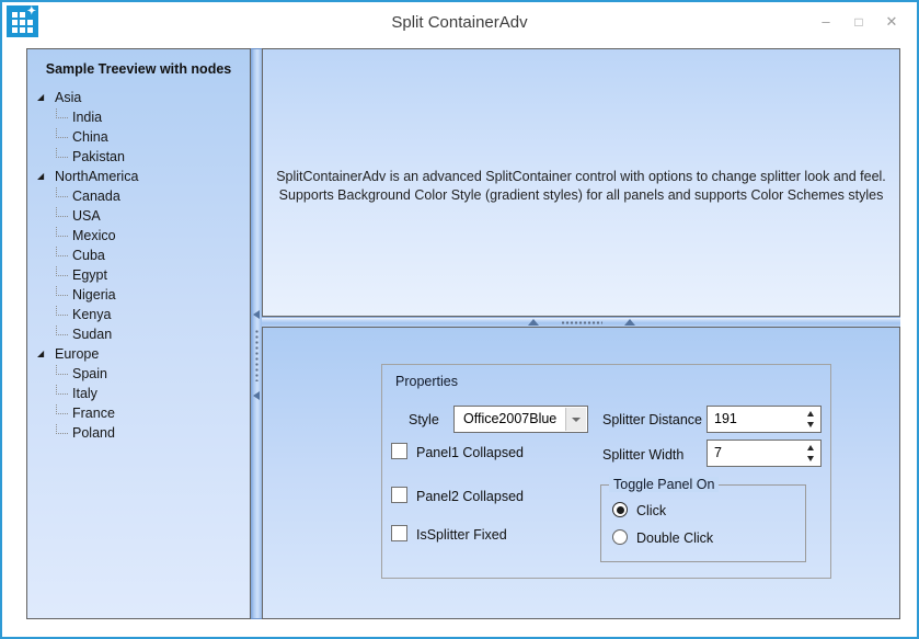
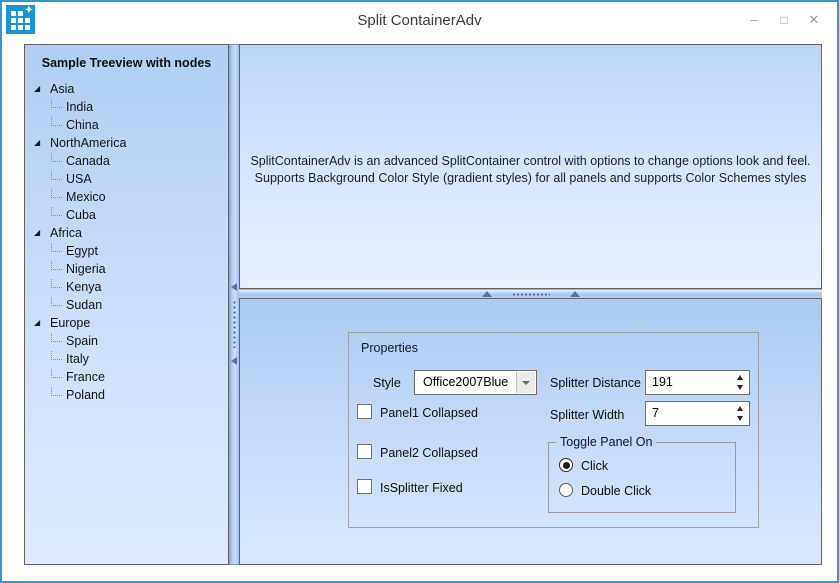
  ✦
  Split ContainerAdv
  –
  □
  ✕
  Sample Treeview with nodes
  Asia
  India
  China
- Pakistan
  NorthAmerica
  Canada
  USA
  Mexico
  Cuba
+ Africa
  Egypt
  Nigeria
  Kenya
  Sudan
  Europe
  Spain
  Italy
  France
  Poland
- SplitContainerAdv is an advanced SplitContainer control with options to change splitter look and feel. Supports Background Color Style (gradient styles) for all panels and supports Color Schemes styles
+ SplitContainerAdv is an advanced SplitContainer control with options to change options look and feel. Supports Background Color Style (gradient styles) for all panels and supports Color Schemes styles
  Properties
  Style
  Office2007Blue
  Splitter Distance
  191
  Panel1 Collapsed
  Splitter Width
  7
  Panel2 Collapsed
  Toggle Panel On
  Click
  Double Click
  IsSplitter Fixed
